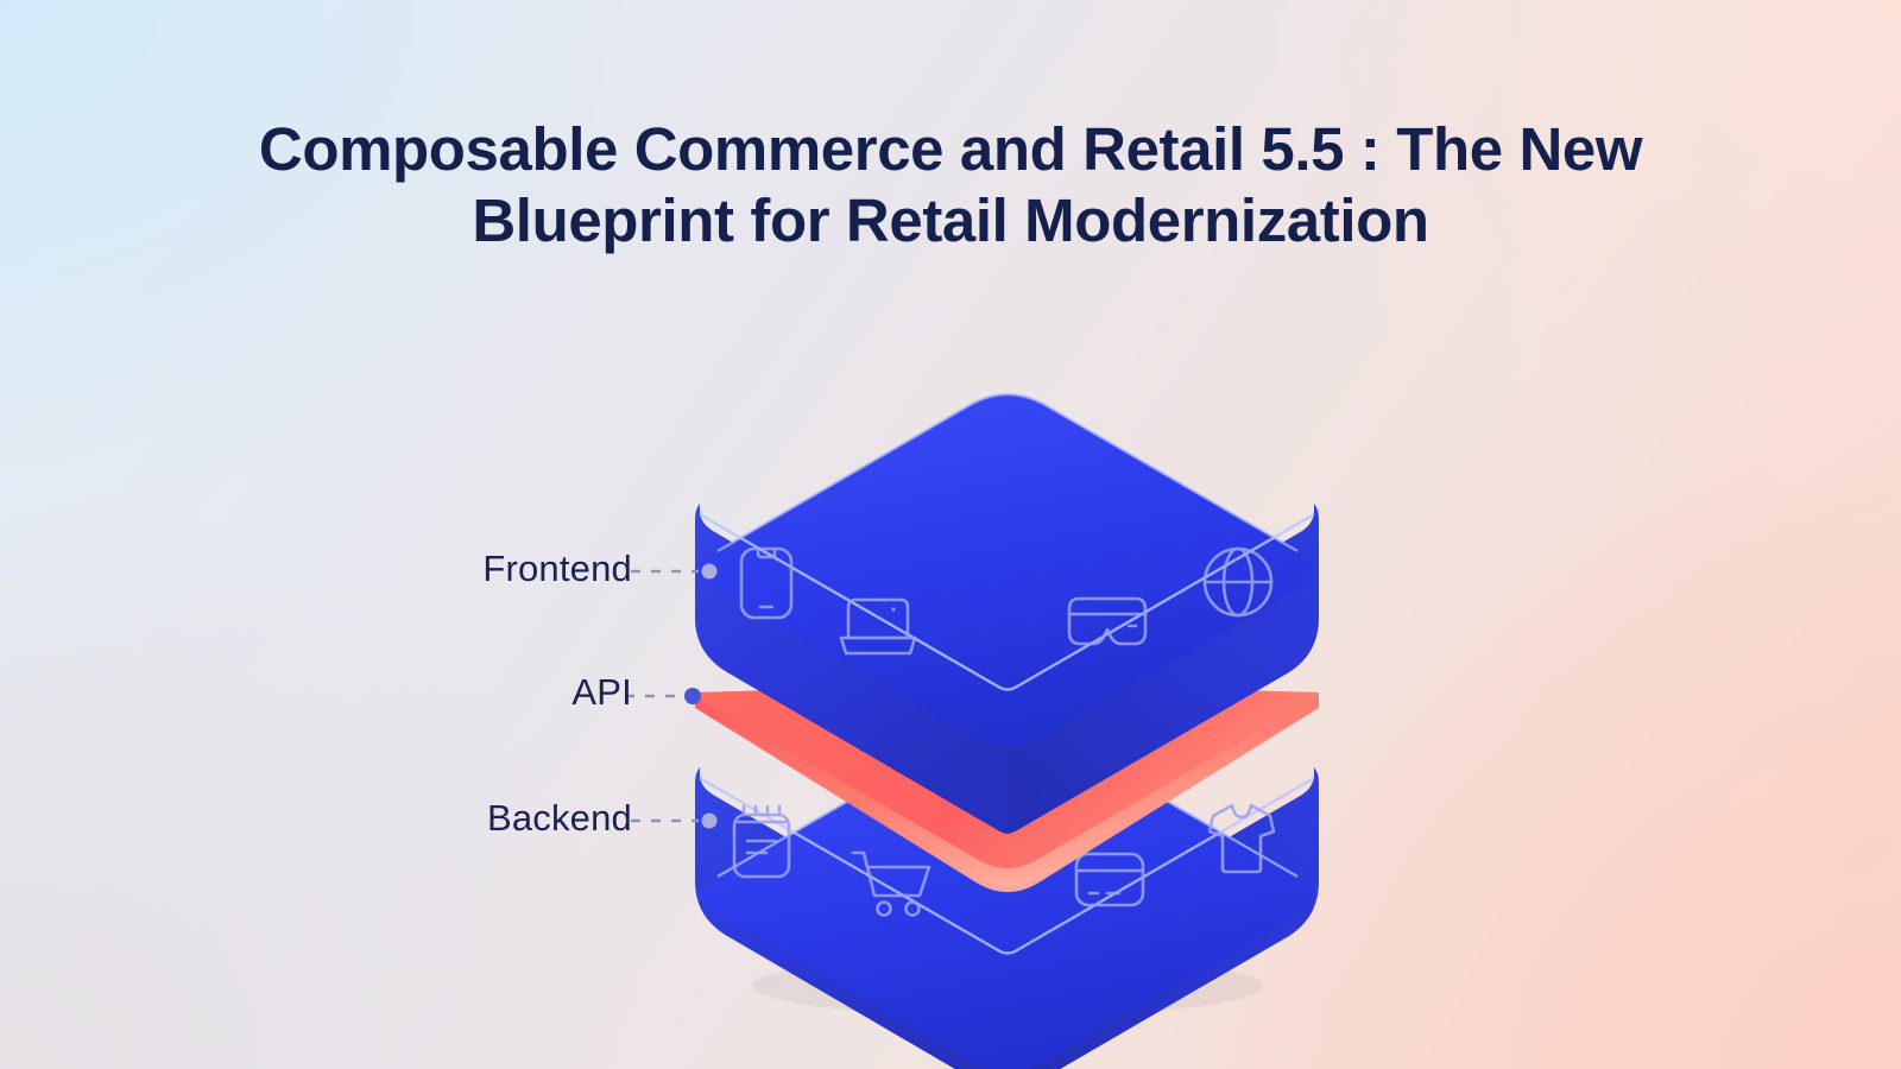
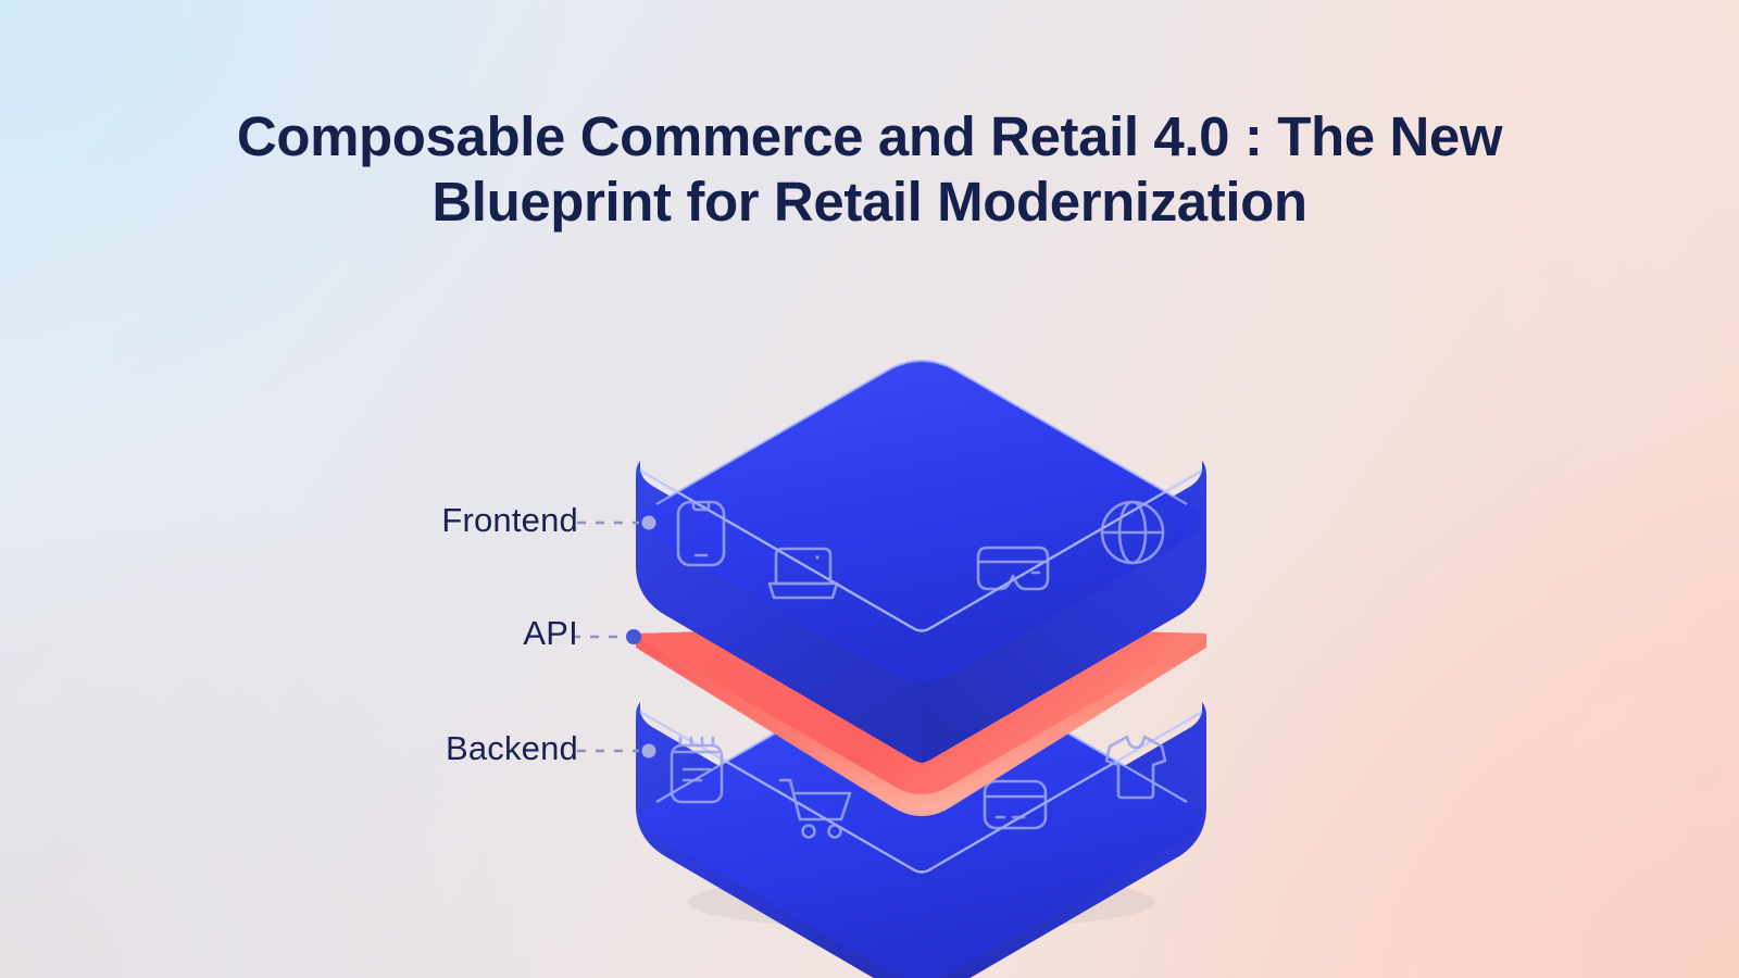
- Composable Commerce and Retail 5.5 : The New Blueprint for Retail Modernization
+ Composable Commerce and Retail 4.0 : The New Blueprint for Retail Modernization
  Frontend
  API
  Backend
